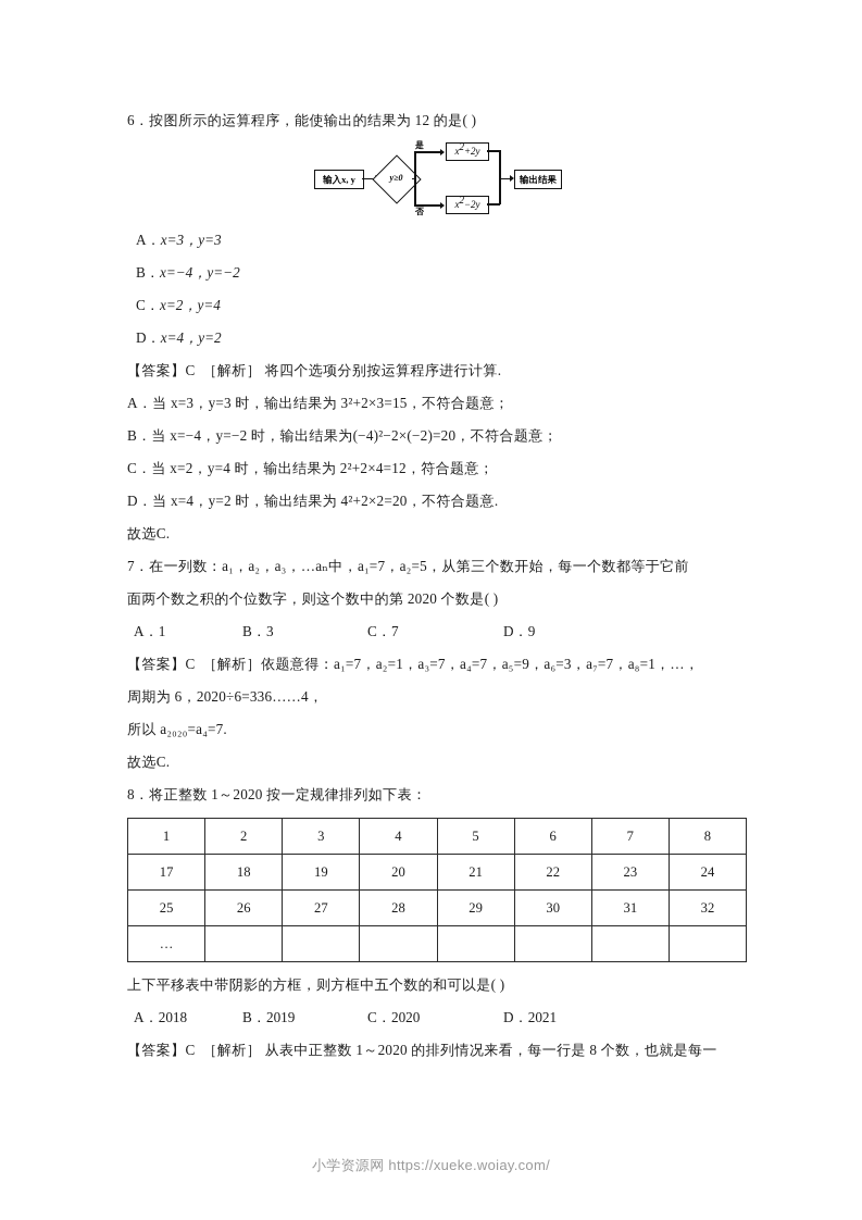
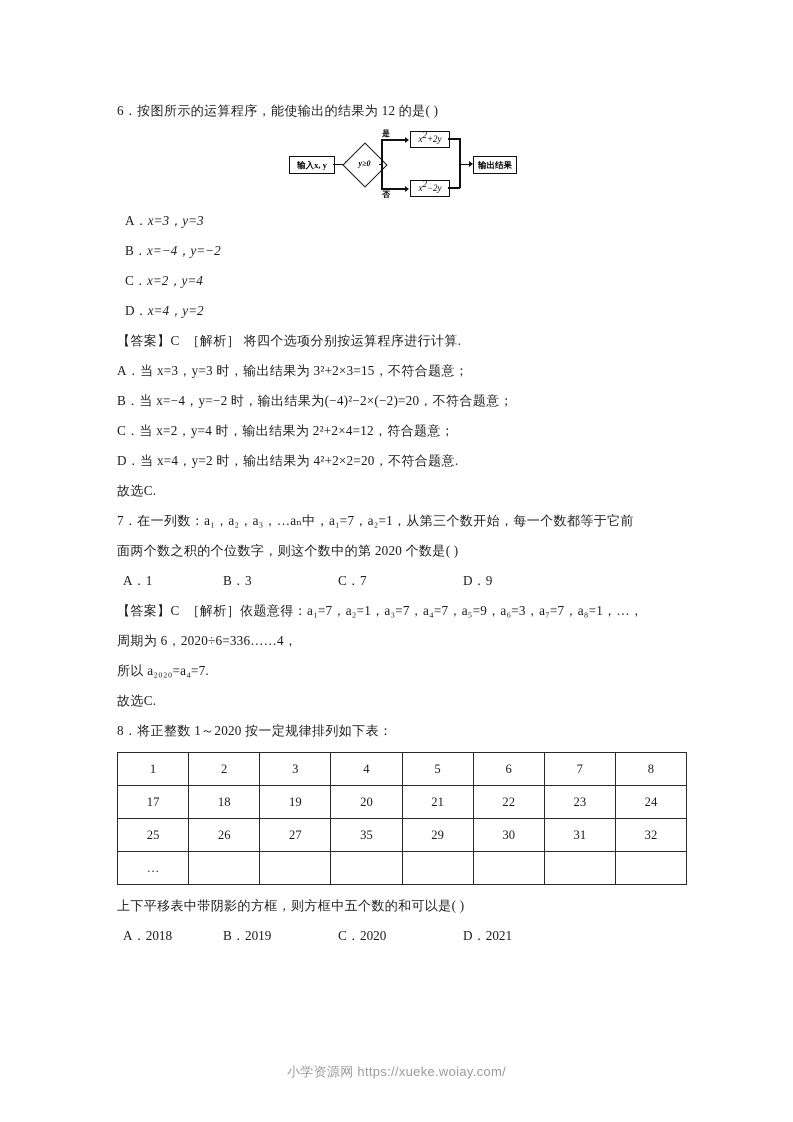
  6．按图所示的运算程序，能使输出的结果为 12 的是( )
  输入x, y
  y≥0
  是
  否
  x2+2y
  x2−2y
  输出结果
  A．x=3，y=3
  B．x=−4，y=−2
  C．x=2，y=4
  D．x=4，y=2
  【答案】C ［解析］ 将四个选项分别按运算程序进行计算.
  A．当 x=3，y=3 时，输出结果为 3²+2×3=15，不符合题意；
  B．当 x=−4，y=−2 时，输出结果为(−4)²−2×(−2)=20，不符合题意；
  C．当 x=2，y=4 时，输出结果为 2²+2×4=12，符合题意；
  D．当 x=4，y=2 时，输出结果为 4²+2×2=20，不符合题意.
  故选C.
- 7．在一列数：a₁，a₂，a₃，…aₙ中，a₁=7，a₂=5，从第三个数开始，每一个数都等于它前
+ 7．在一列数：a₁，a₂，a₃，…aₙ中，a₁=7，a₂=1，从第三个数开始，每一个数都等于它前
  面两个数之积的个位数字，则这个数中的第 2020 个数是( )
  A．1
  B．3
  C．7
  D．9
  【答案】C ［解析］依题意得：a₁=7，a₂=1，a₃=7，a₄=7，a₅=9，a₆=3，a₇=7，a₈=1，…，
  周期为 6，2020÷6=336……4，
  所以 a₂₀₂₀=a₄=7.
  故选C.
  8．将正整数 1～2020 按一定规律排列如下表：
  1	2	3	4	5	6	7	8
  17	18	19	20	21	22	23	24
- 25	26	27	28	29	30	31	32
+ 25	26	27	35	29	30	31	32
  …
  上下平移表中带阴影的方框，则方框中五个数的和可以是( )
  A．2018
  B．2019
  C．2020
  D．2021
- 【答案】C ［解析］ 从表中正整数 1～2020 的排列情况来看，每一行是 8 个数，也就是每一
  小学资源网 https://xueke.woiay.com/
